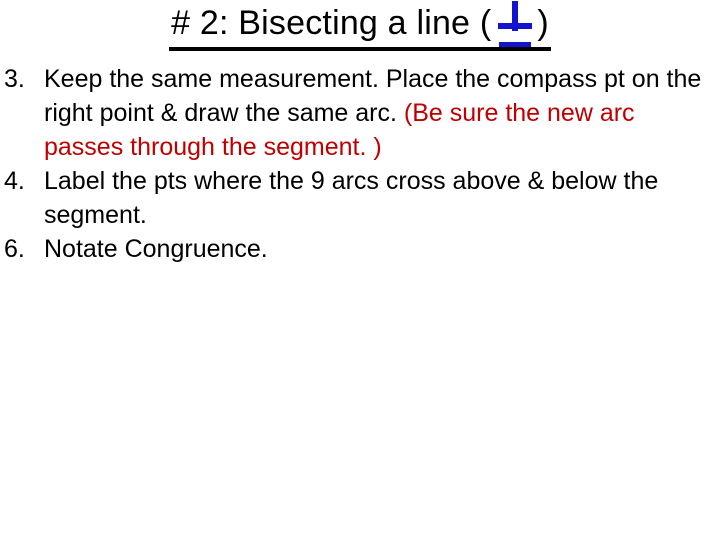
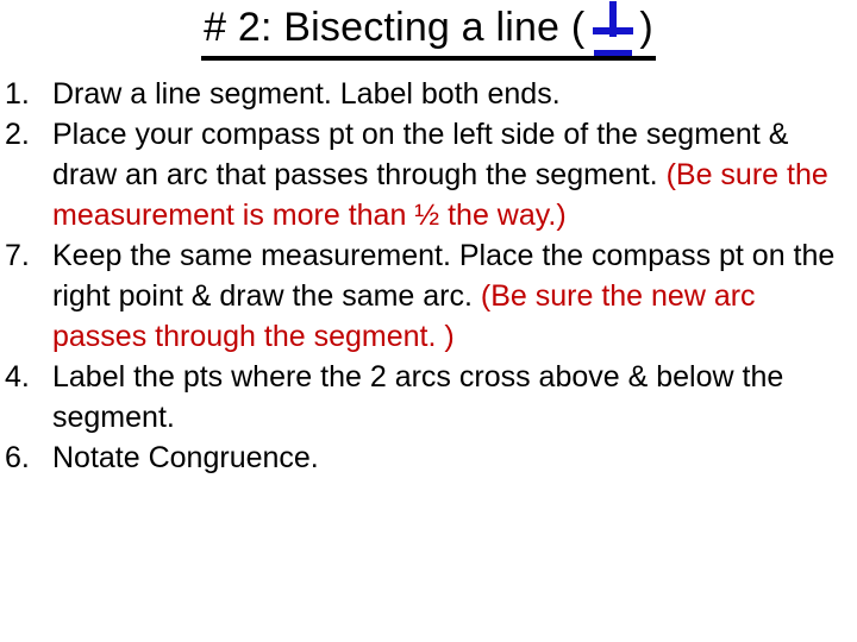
  # 2: Bisecting a line ( )
+ 1.
+ Draw a line segment. Label both ends.
+ 2.
+ Place your compass pt on the left side of the segment & draw an arc that passes through the segment. (Be sure the measurement is more than ½ the way.)
- 3.
+ 7.
  Keep the same measurement. Place the compass pt on the right point & draw the same arc. (Be sure the new arc passes through the segment. )
  4.
- Label the pts where the 9 arcs cross above & below the segment.
+ Label the pts where the 2 arcs cross above & below the segment.
  6.
  Notate Congruence.
